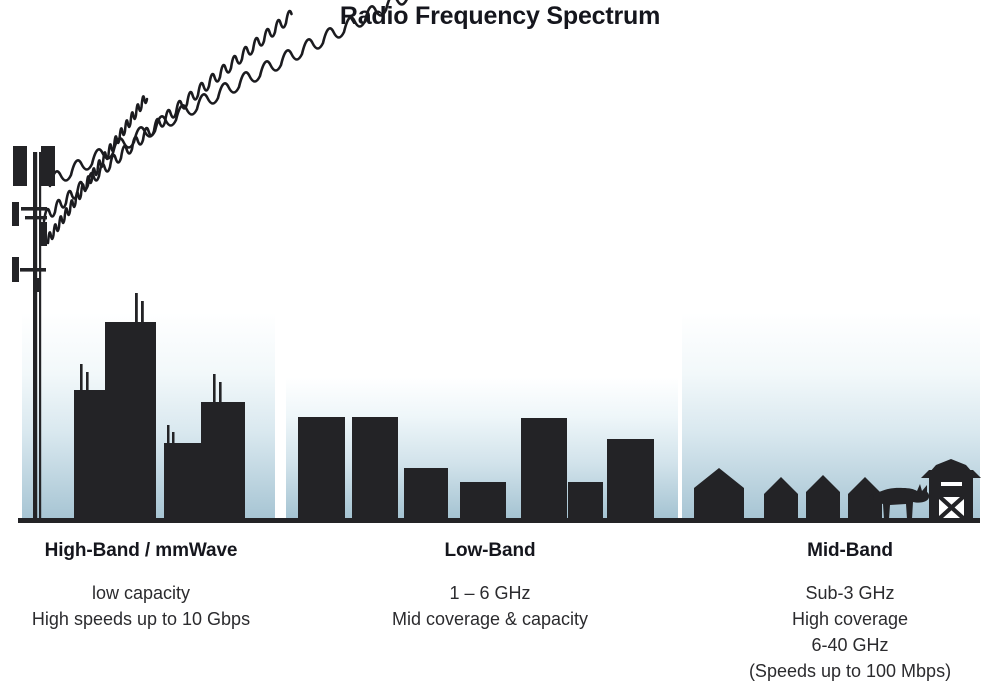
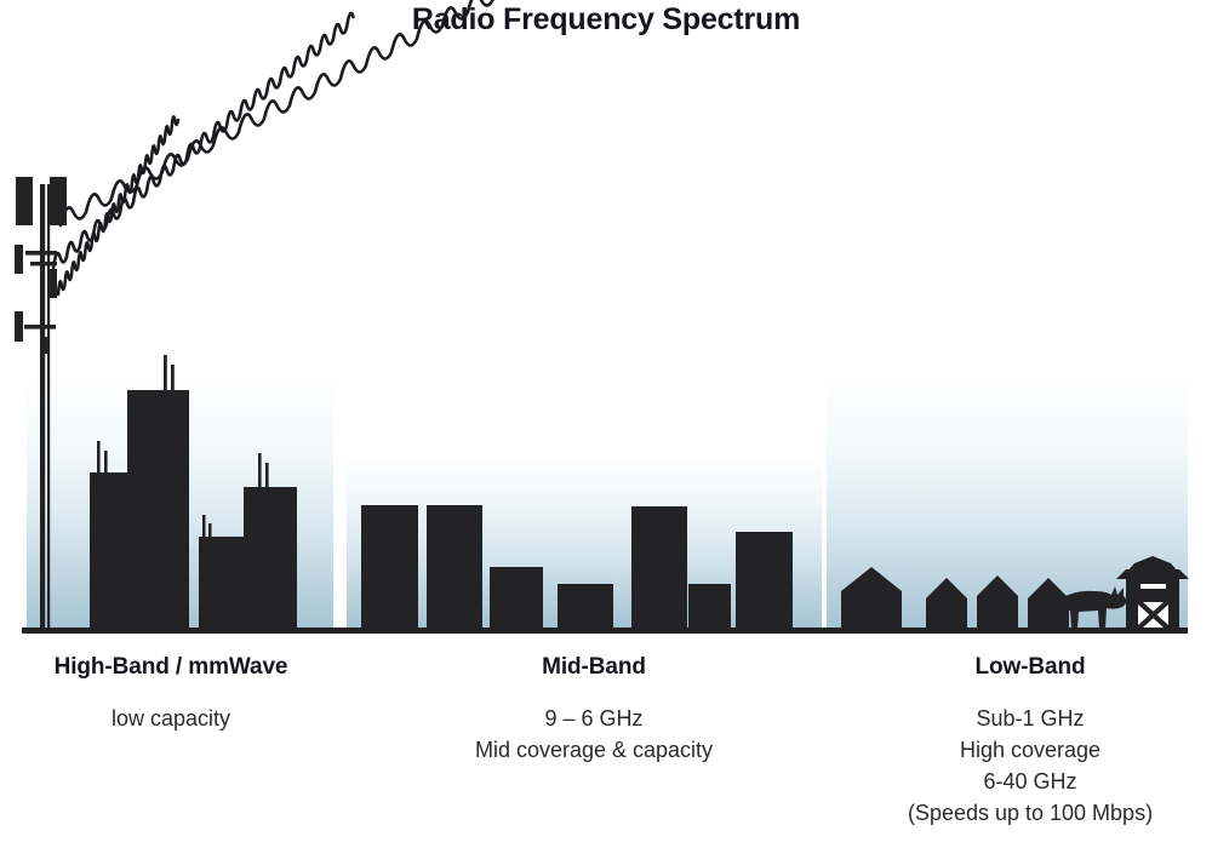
  Raio Frequency Spectrum
  High-Band / mmWave
  low capacity
- High speeds up to 10 Gbps
- Low-Band
+ Mid-Band
- 1 – 6 GHz
+ 9 – 6 GHz
  Mid coverage & capacity
- Mid-Band
+ Low-Band
- Sub-3 GHz
+ Sub-1 GHz
  High coverage
  6-40 GHz
  (Speeds up to 100 Mbps)
